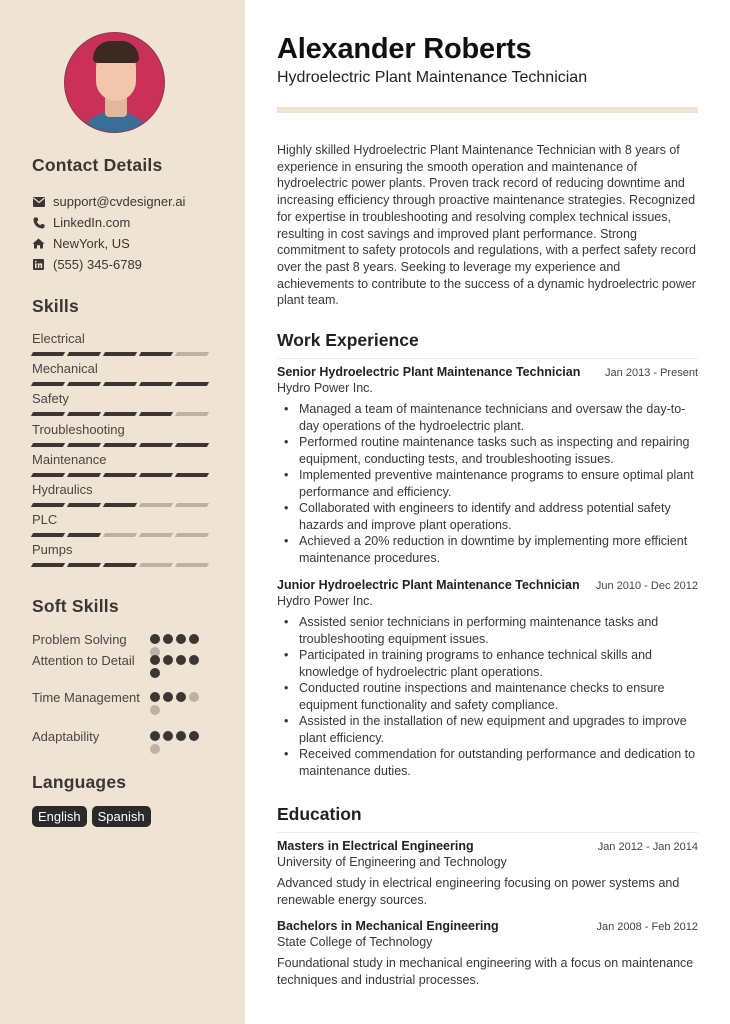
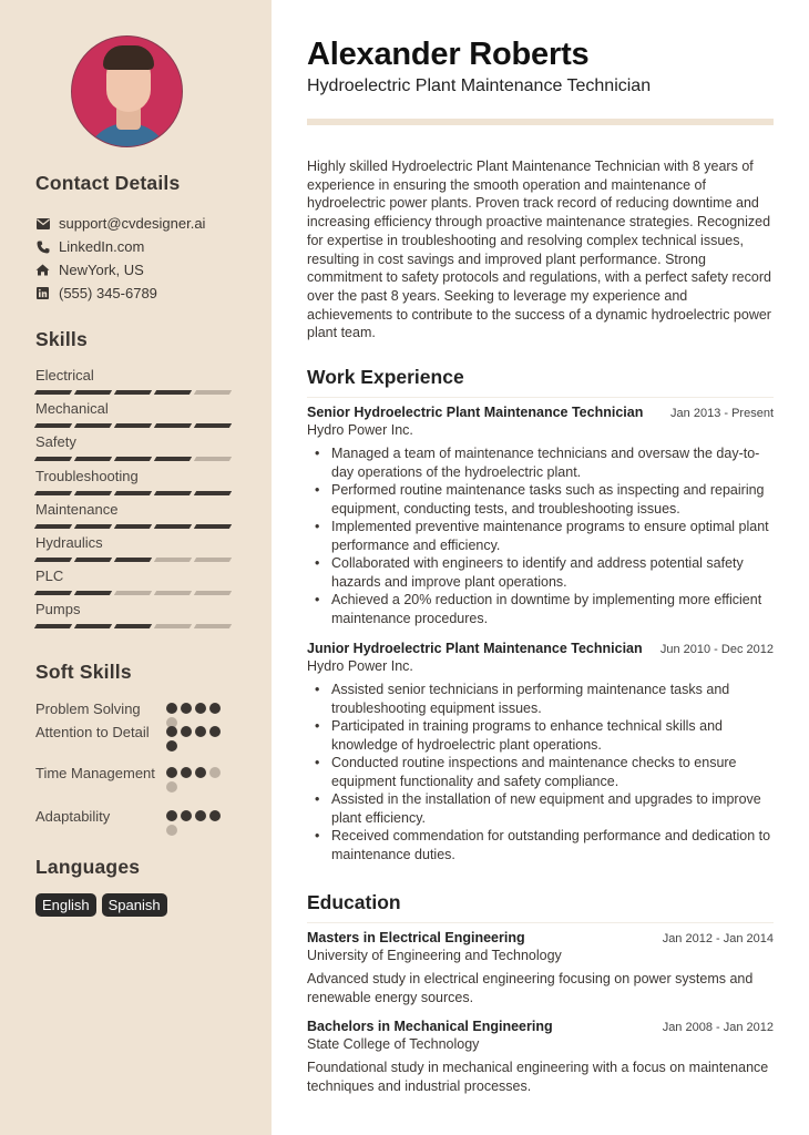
  Contact Details
  support@cvdesigner.ai
  LinkedIn.com
  NewYork, US
  (555) 345-6789
  Skills
  Electrical
  Mechanical
  Safety
  Troubleshooting
  Maintenance
  Hydraulics
  PLC
  Pumps
  Soft Skills
  Problem Solving
  Attention to Detail
  Time Management
  Adaptability
  Languages
  English
  Spanish
  Alexander Roberts
  Hydroelectric Plant Maintenance Technician
  Highly skilled Hydroelectric Plant Maintenance Technician with 8 years of experience in ensuring the smooth operation and maintenance of hydroelectric power plants. Proven track record of reducing downtime and increasing efficiency through proactive maintenance strategies. Recognized for expertise in troubleshooting and resolving complex technical issues, resulting in cost savings and improved plant performance. Strong commitment to safety protocols and regulations, with a perfect safety record over the past 8 years. Seeking to leverage my experience and achievements to contribute to the success of a dynamic hydroelectric power plant team.
  Work Experience
  Senior Hydroelectric Plant Maintenance Technician
  Jan 2013 - Present
  Hydro Power Inc.
  Managed a team of maintenance technicians and oversaw the day-to-day operations of the hydroelectric plant.
  Performed routine maintenance tasks such as inspecting and repairing equipment, conducting tests, and troubleshooting issues.
  Implemented preventive maintenance programs to ensure optimal plant performance and efficiency.
  Collaborated with engineers to identify and address potential safety hazards and improve plant operations.
  Achieved a 20% reduction in downtime by implementing more efficient maintenance procedures.
  Junior Hydroelectric Plant Maintenance Technician
  Jun 2010 - Dec 2012
  Hydro Power Inc.
  Assisted senior technicians in performing maintenance tasks and troubleshooting equipment issues.
  Participated in training programs to enhance technical skills and knowledge of hydroelectric plant operations.
  Conducted routine inspections and maintenance checks to ensure equipment functionality and safety compliance.
  Assisted in the installation of new equipment and upgrades to improve plant efficiency.
  Received commendation for outstanding performance and dedication to maintenance duties.
  Education
  Masters in Electrical Engineering
  Jan 2012 - Jan 2014
  University of Engineering and Technology
  Advanced study in electrical engineering focusing on power systems and renewable energy sources.
  Bachelors in Mechanical Engineering
- Jan 2008 - Feb 2012
+ Jan 2008 - Jan 2012
  State College of Technology
  Foundational study in mechanical engineering with a focus on maintenance techniques and industrial processes.
